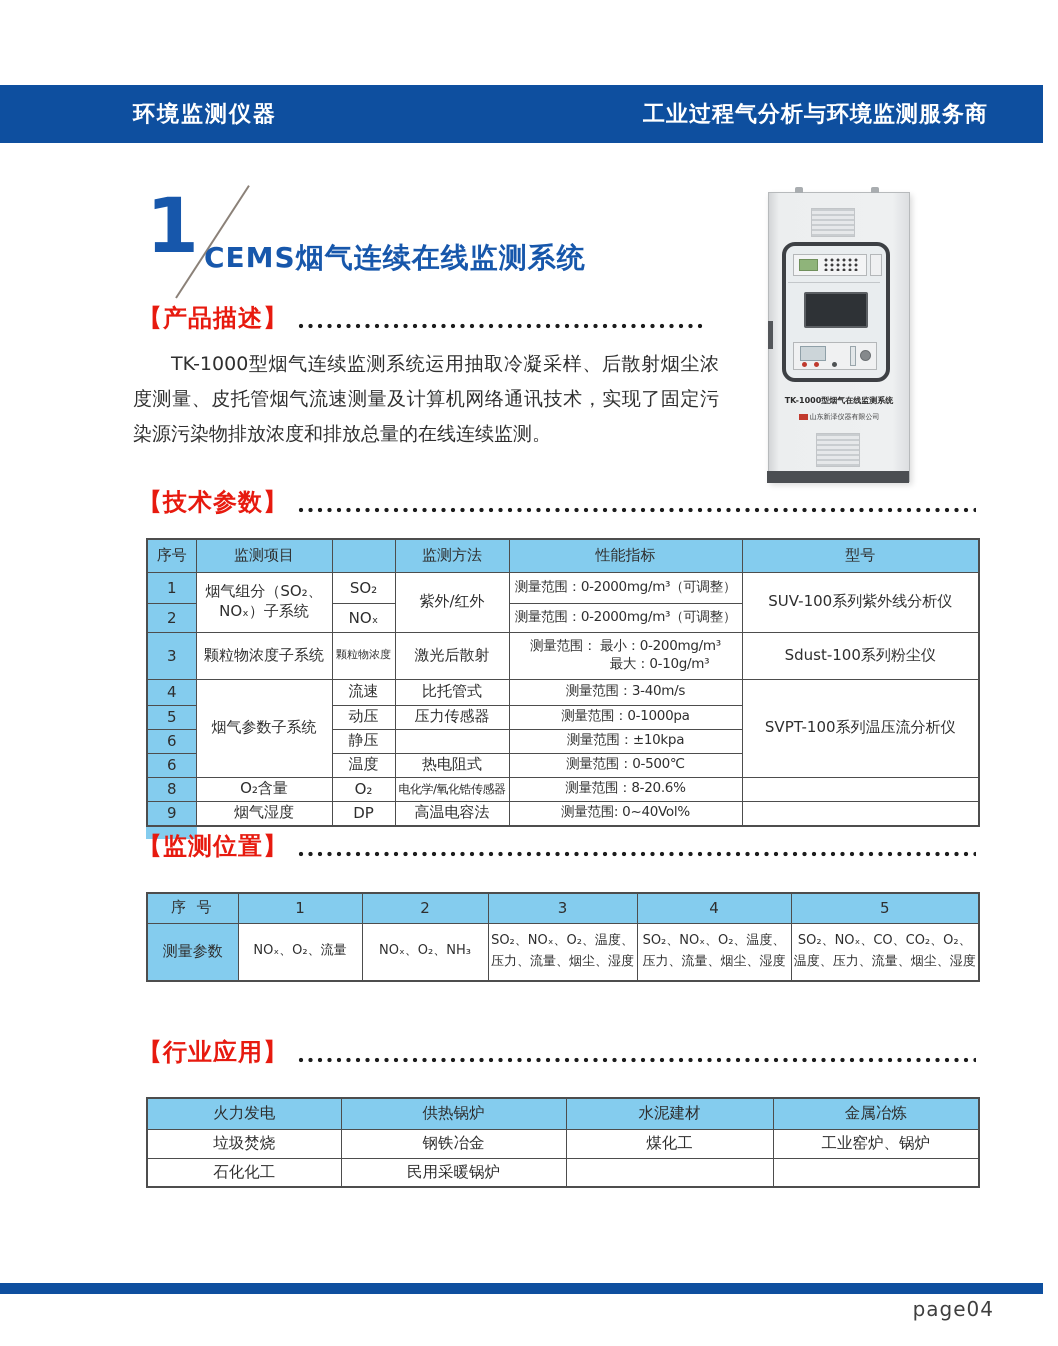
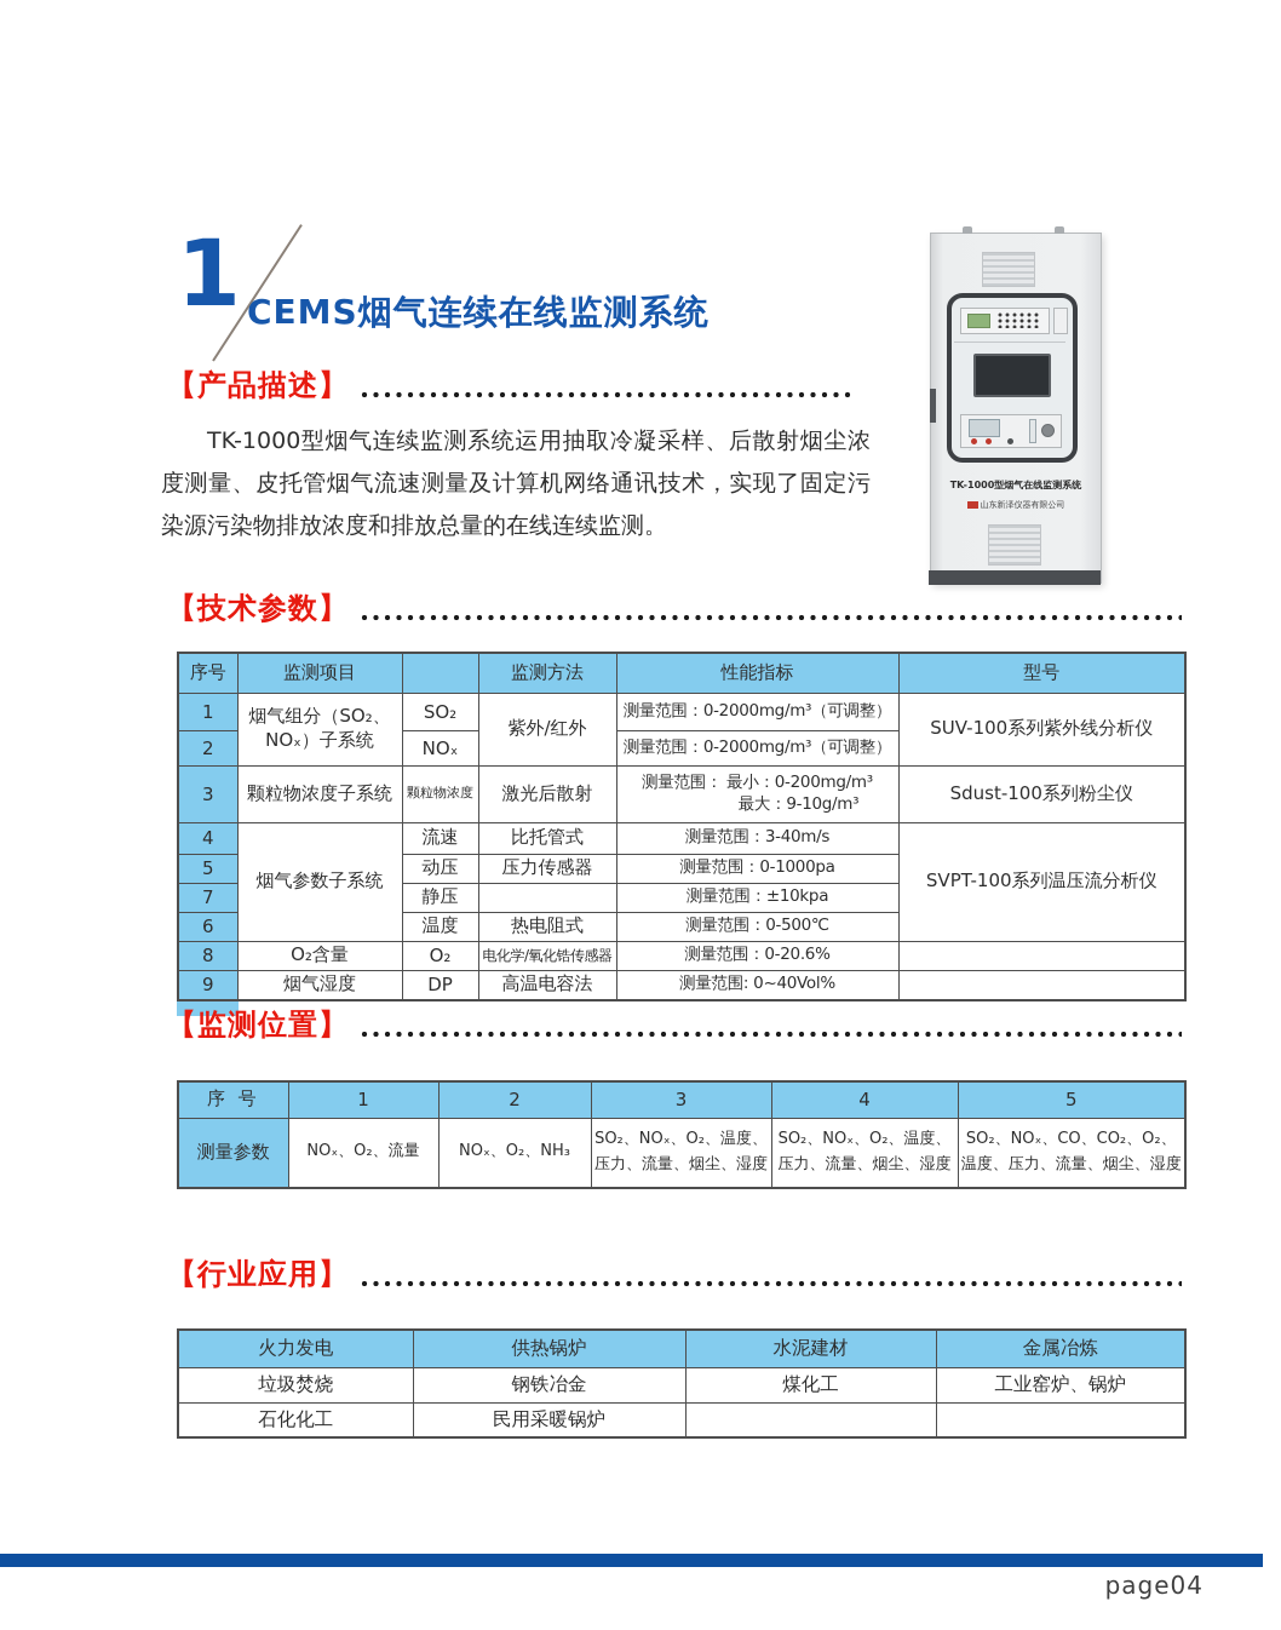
- 环境监测仪器
- 工业过程气分析与环境监测服务商
  1
  CEMS烟气连续在线监测系统
  【产品描述】
  TK-1000型烟气连续监测系统运用抽取冷凝采样、后散射烟尘浓度测量、皮托管烟气流速测量及计算机网络通讯技术，实现了固定污染源污染物排放浓度和排放总量的在线连续监测。
  TK-1000型烟气在线监测系统
  山东新泽仪器有限公司
  【技术参数】
  序号	监测项目		监测方法	性能指标	型号
  1	烟气组分（SO₂、NOₓ）子系统	SO₂	紫外/红外	测量范围：0-2000mg/m³（可调整）	SUV-100系列紫外线分析仪
  2	NOₓ	测量范围：0-2000mg/m³（可调整）
- 3	颗粒物浓度子系统	颗粒物浓度	激光后散射	测量范围： 最小：0-200mg/m³ 最大：0-10g/m³	Sdust-100系列粉尘仪
+ 3	颗粒物浓度子系统	颗粒物浓度	激光后散射	测量范围： 最小：0-200mg/m³ 最大：9-10g/m³	Sdust-100系列粉尘仪
  4	烟气参数子系统	流速	比托管式	测量范围：3-40m/s	SVPT-100系列温压流分析仪
  5	动压	压力传感器	测量范围：0-1000pa
- 6	静压		测量范围：±10kpa
+ 7	静压		测量范围：±10kpa
  6	温度	热电阻式	测量范围：0-500℃
- 8	O₂含量	O₂	电化学/氧化锆传感器	测量范围：8-20.6%
+ 8	O₂含量	O₂	电化学/氧化锆传感器	测量范围：0-20.6%
  9	烟气湿度	DP	高温电容法	测量范围: 0~40Vol%
  【监测位置】
  序 号	1	2	3	4	5
  测量参数	NOₓ、O₂、流量	NOₓ、O₂、NH₃	SO₂、NOₓ、O₂、温度、压力、流量、烟尘、湿度	SO₂、NOₓ、O₂、温度、压力、流量、烟尘、湿度	SO₂、NOₓ、CO、CO₂、O₂、温度、压力、流量、烟尘、湿度
  【行业应用】
  火力发电	供热锅炉	水泥建材	金属冶炼
  垃圾焚烧	钢铁冶金	煤化工	工业窑炉、锅炉
  石化化工	民用采暖锅炉
  page04
